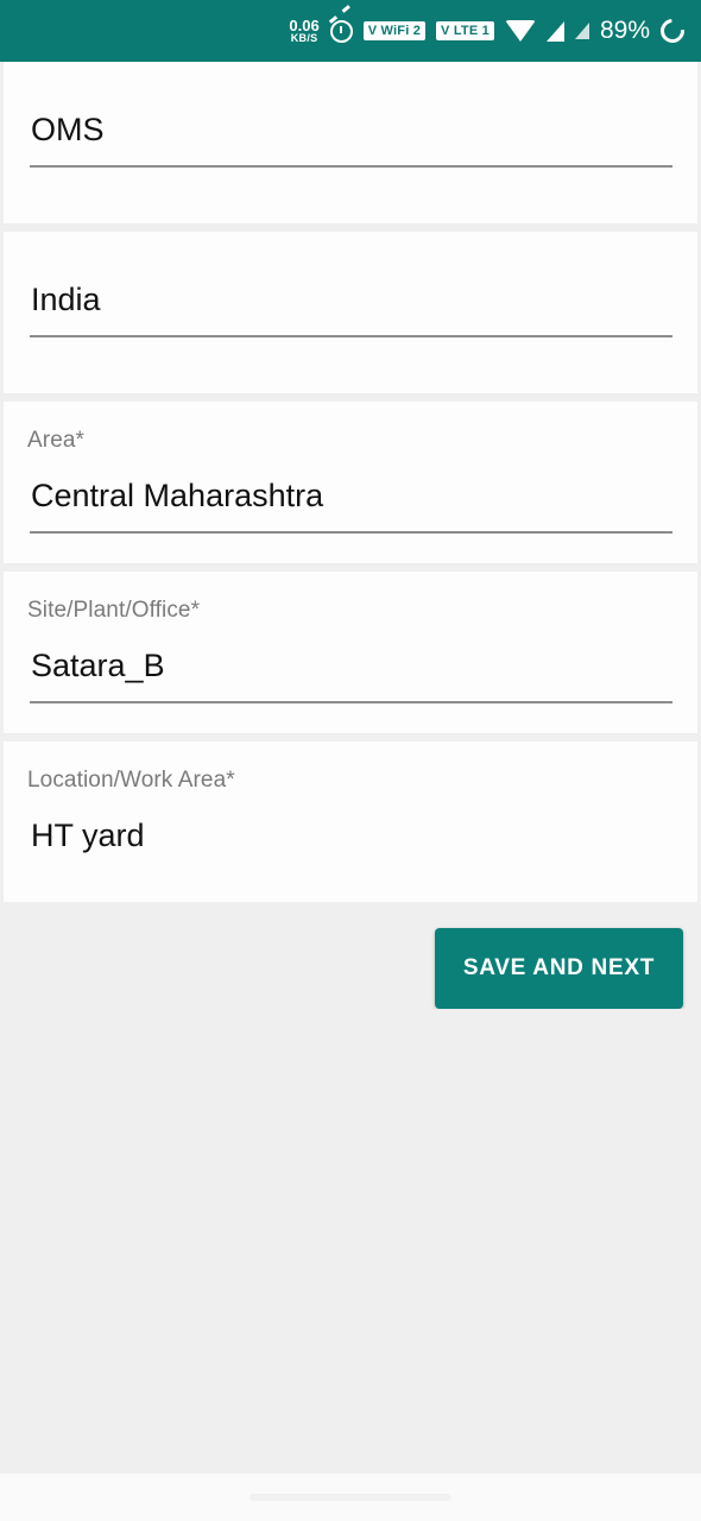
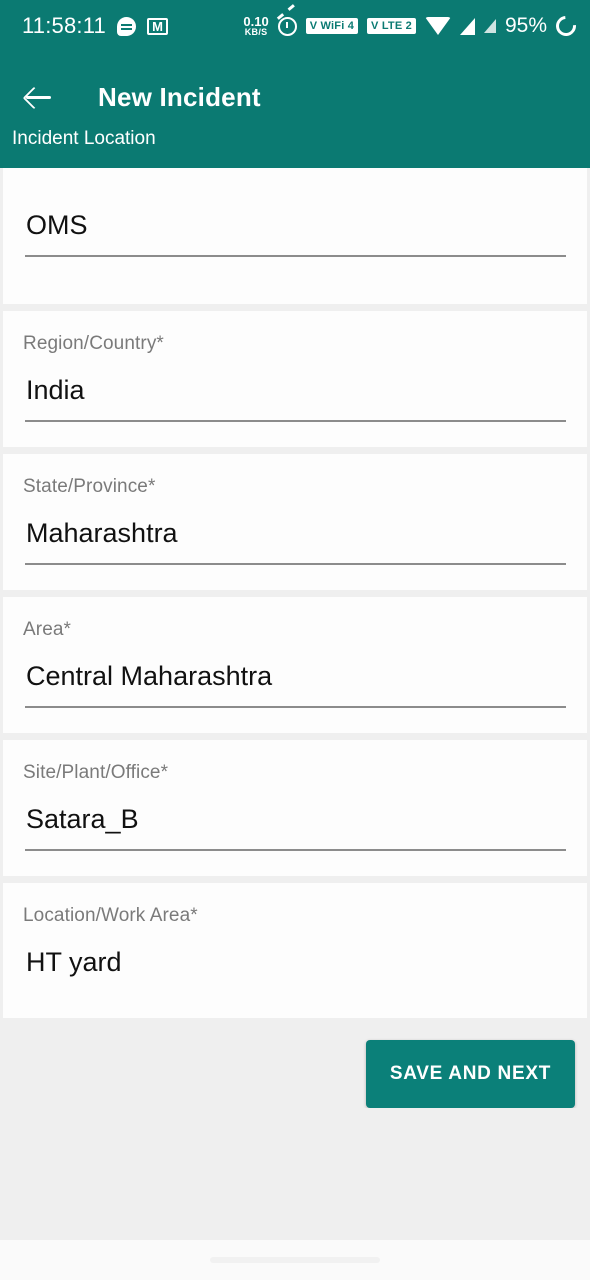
+ 11:58:11
- 0.06
+ 0.10
  KB/S
- V WiFi 2
+ V WiFi 4
- V LTE 1
+ V LTE 2
- 89%
+ 95%
+ New Incident
+ Incident Location
  OMS
+ Region/Country*
  India
+ State/Province*
+ Maharashtra
  Area*
  Central Maharashtra
  Site/Plant/Office*
  Satara_B
  Location/Work Area*
  HT yard
  SAVE AND NEXT
